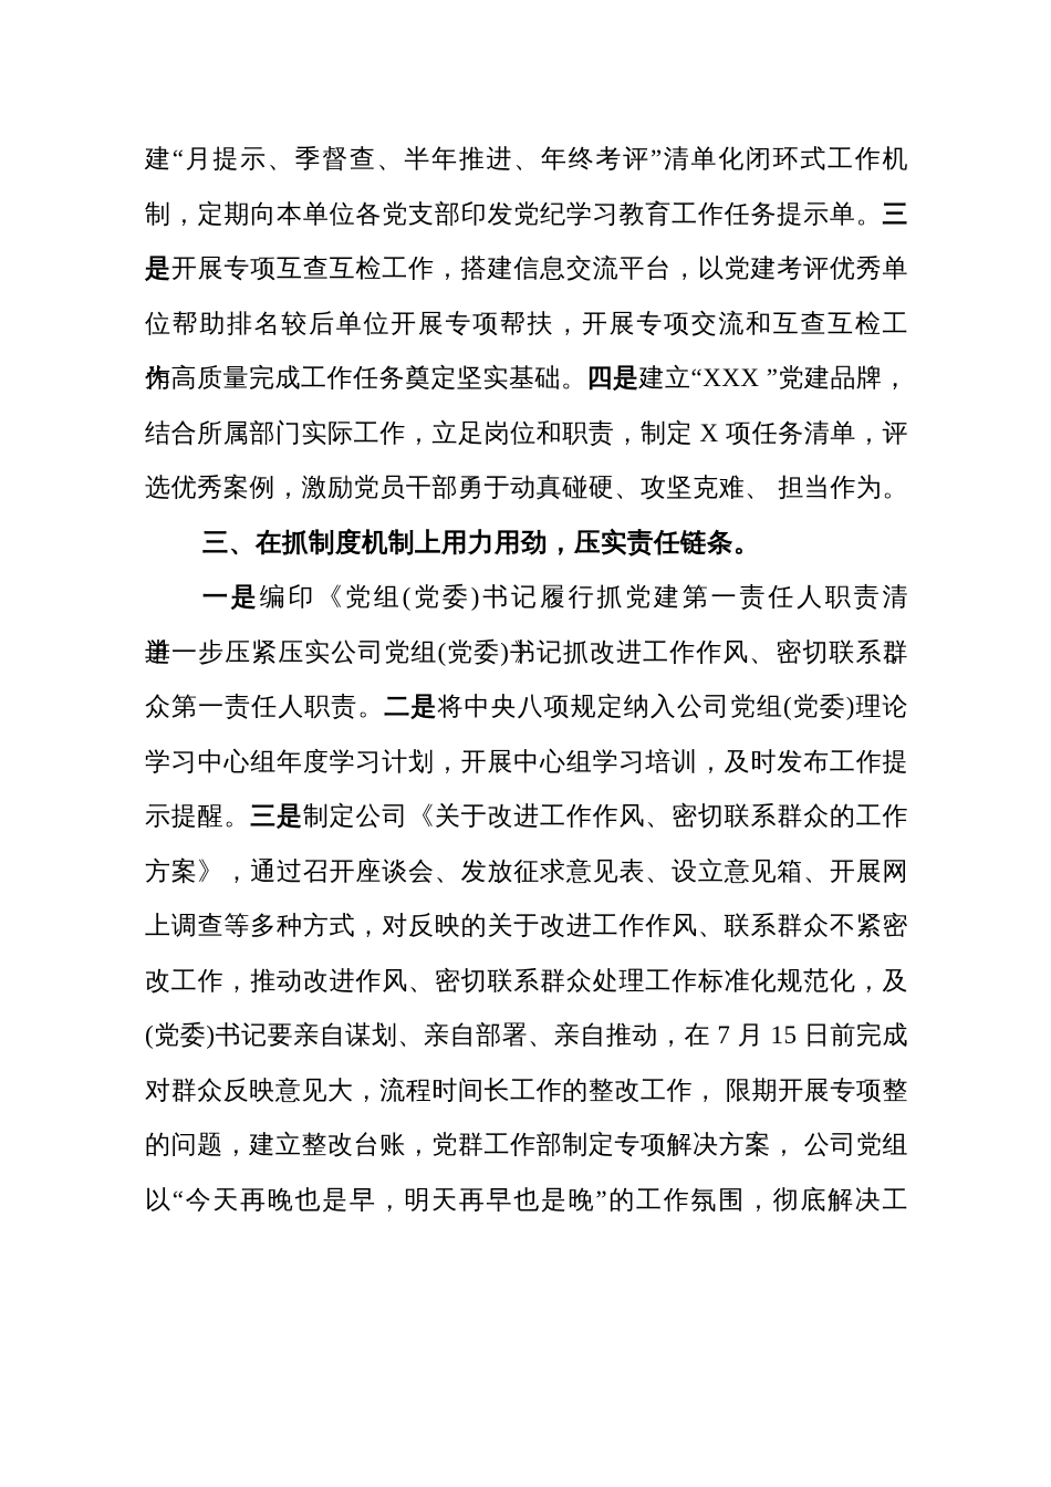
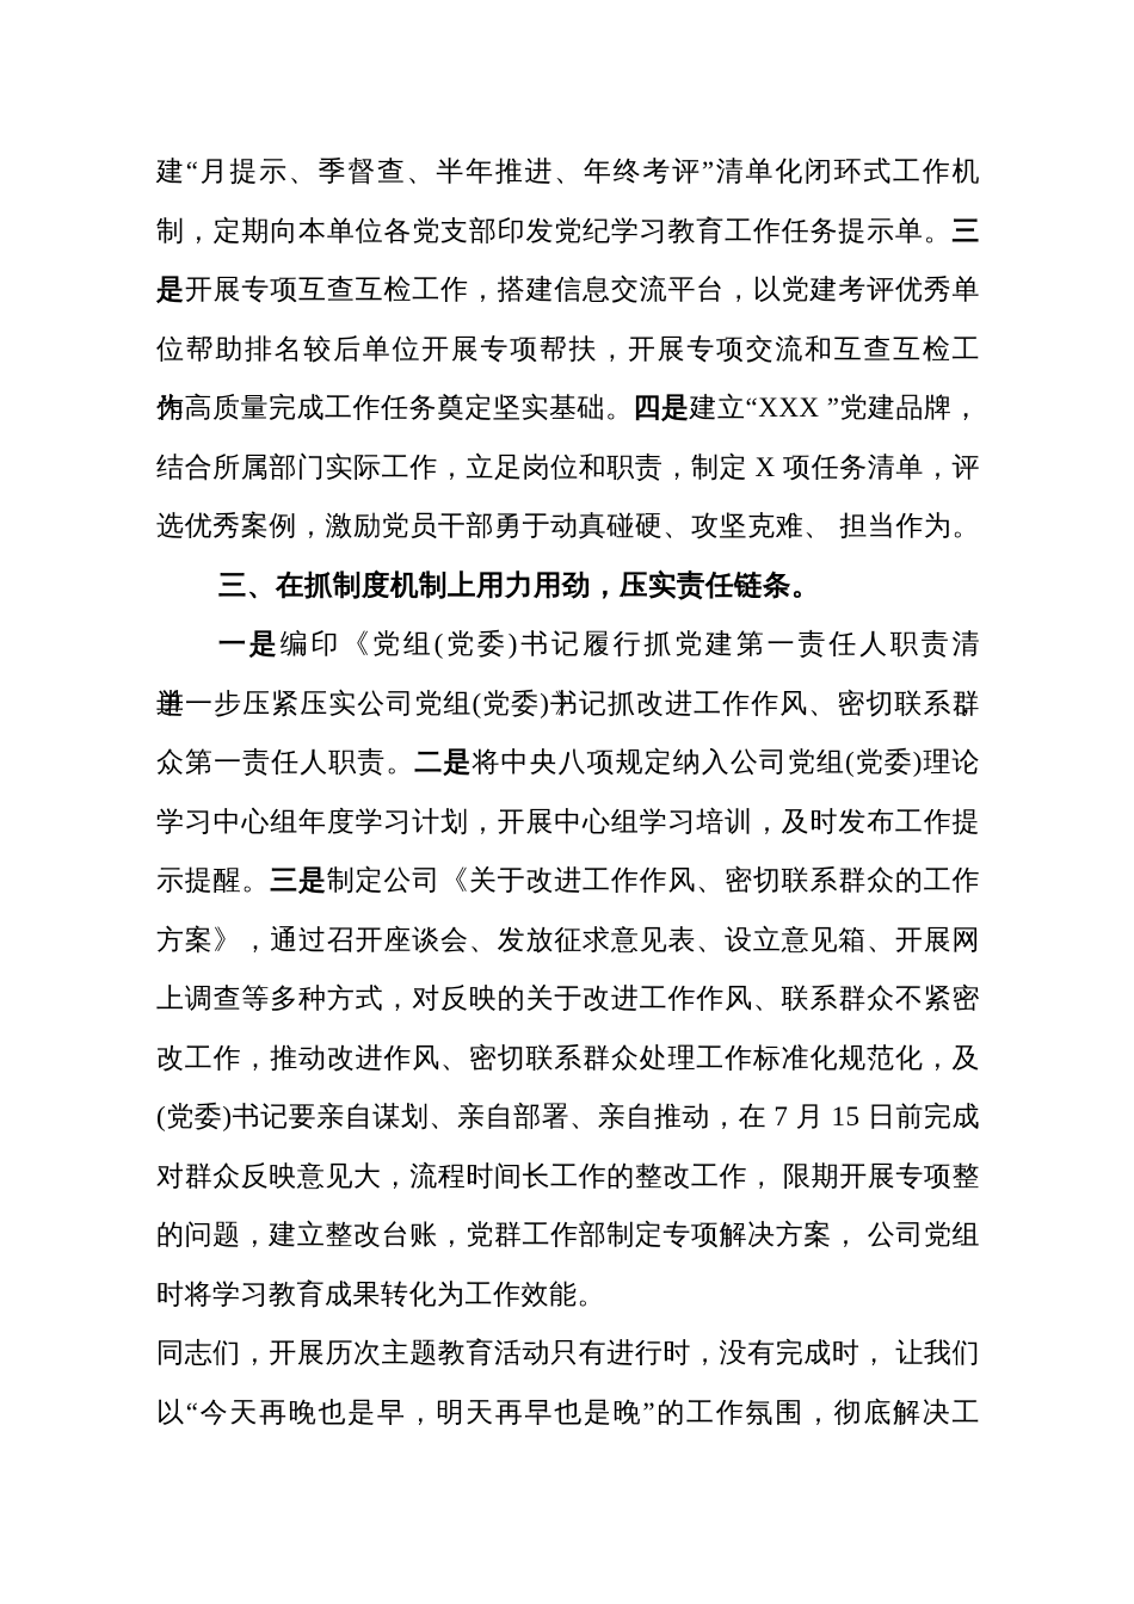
  建“月提示、季督查、半年推进、年终考评”清单化闭环式工作机
  制，定期向本单位各党支部印发党纪学习教育工作任务提示单。三
  是开展专项互查互检工作，搭建信息交流平台，以党建考评优秀单
  位帮助排名较后单位开展专项帮扶，开展专项交流和互查互检工作，
  为高质量完成工作任务奠定坚实基础。四是建立“XXX ”党建品牌，
  结合所属部门实际工作，立足岗位和职责，制定 X 项任务清单，评
  选优秀案例，激励党员干部勇于动真碰硬、攻坚克难、 担当作为。
  三、在抓制度机制上用力用劲，压实责任链条。
  一是编印《党组(党委)书记履行抓党建第一责任人职责清单》，
  进一步压紧压实公司党组(党委)书记抓改进工作作风、密切联系群
  众第一责任人职责。二是将中央八项规定纳入公司党组(党委)理论
  学习中心组年度学习计划，开展中心组学习培训，及时发布工作提
  示提醒。三是制定公司《关于改进工作作风、密切联系群众的工作
  方案》，通过召开座谈会、发放征求意见表、设立意见箱、开展网
  上调查等多种方式，对反映的关于改进工作作风、联系群众不紧密
  改工作，推动改进作风、密切联系群众处理工作标准化规范化，及
  (党委)书记要亲自谋划、亲自部署、亲自推动，在 7 月 15 日前完成
  对群众反映意见大，流程时间长工作的整改工作， 限期开展专项整
  的问题，建立整改台账，党群工作部制定专项解决方案， 公司党组
+ 时将学习教育成果转化为工作效能。
+ 同志们，开展历次主题教育活动只有进行时，没有完成时， 让我们
  以“今天再晚也是早，明天再早也是晚”的工作氛围，彻底解决工
